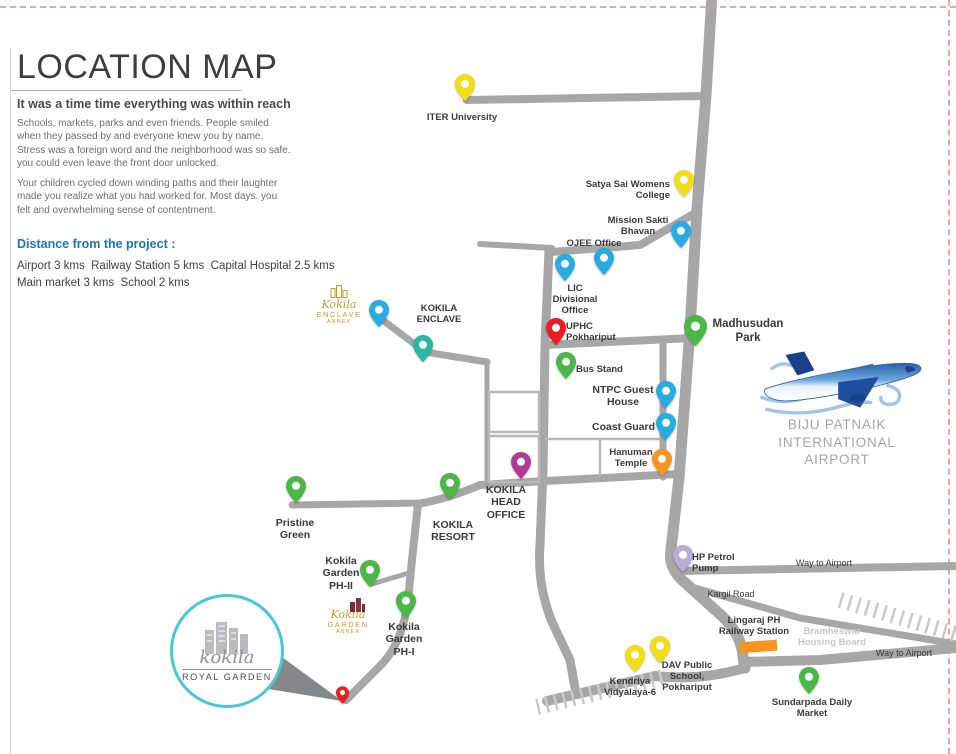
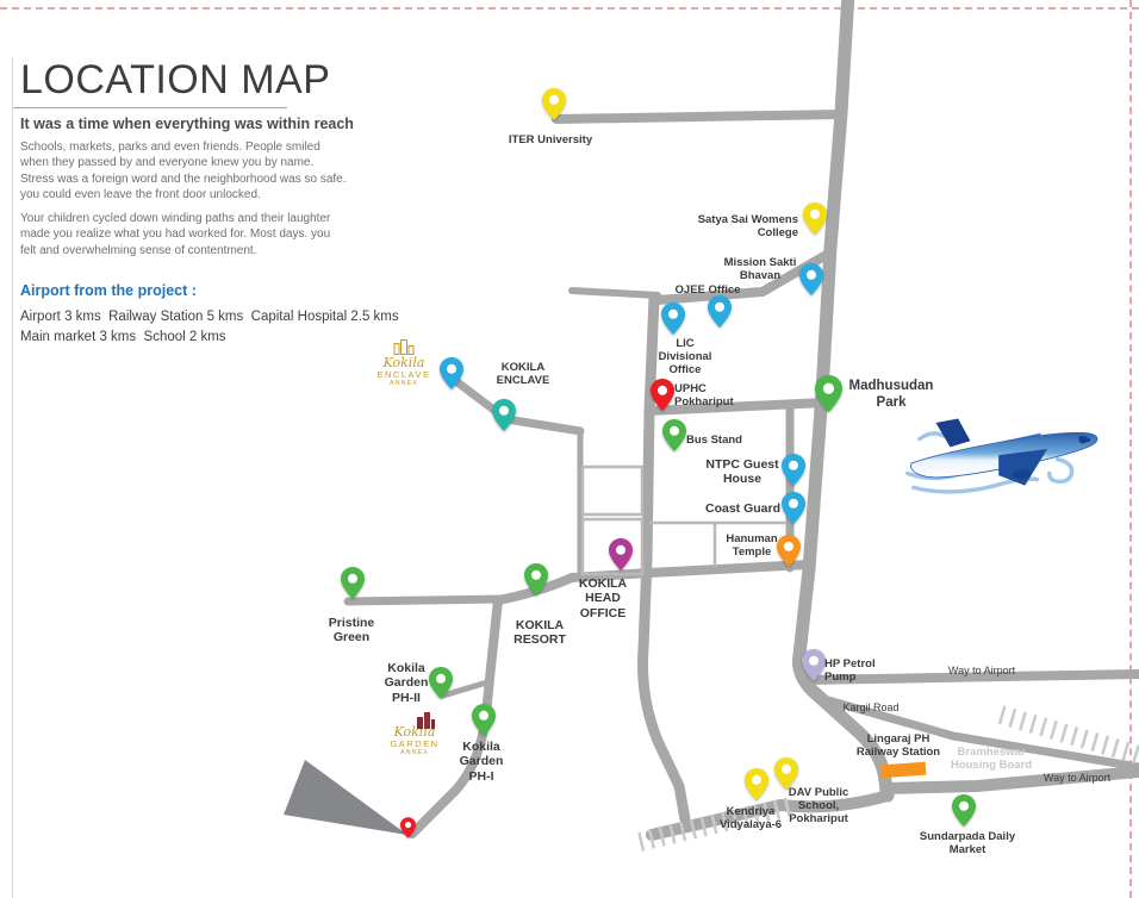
  LOCATION MAP
- It was a time time everything was within reach
+ It was a time when everything was within reach
  Schools, markets, parks and even friends. People smiled
  when they passed by and everyone knew you by name.
  Stress was a foreign word and the neighborhood was so safe.
  you could even leave the front door unlocked.
  Your children cycled down winding paths and their laughter
  made you realize what you had worked for. Most days. you
  felt and overwhelming sense of contentment.
- Distance from the project :
+ Airport from the project :
  Airport 3 kms Railway Station 5 kms Capital Hospital 2.5 kms
  Main market 3 kms School 2 kms
- BIJU PATNAIK
- INTERNATIONAL
- AIRPORT
  ITER University
  Satya Sai Womens College
  Mission Sakti
  Bhavan
  OJEE Office
  LIC Divisional
  Office
  UPHC
  Pokhariput
  Bus Stand
  Madhusudan
  Park
  NTPC Guest
  House
  Coast Guard
  Hanuman
  Temple
  KOKILA HEAD
  OFFICE
  KOKILA
  ENCLAVE
  Pristine
  Green
  KOKILA
  RESORT
  Kokila
  Garden
  PH-II
  Kokila
  Garden
  PH-I
  HP Petrol
  Pump
  Way to Airport
  Kargil Road
  Lingaraj PH
  Railway Station
  Bramheswar
  Housing Board
  Way to Airport
  Kendriya
  Vidyalaya-6
  DAV Public School,
  Pokhariput
  Sundarpada Daily
  Market
  Kokila
  ENCLAVE
  Kokila
  GARDEN
- kokila
- ROYAL GARDEN
